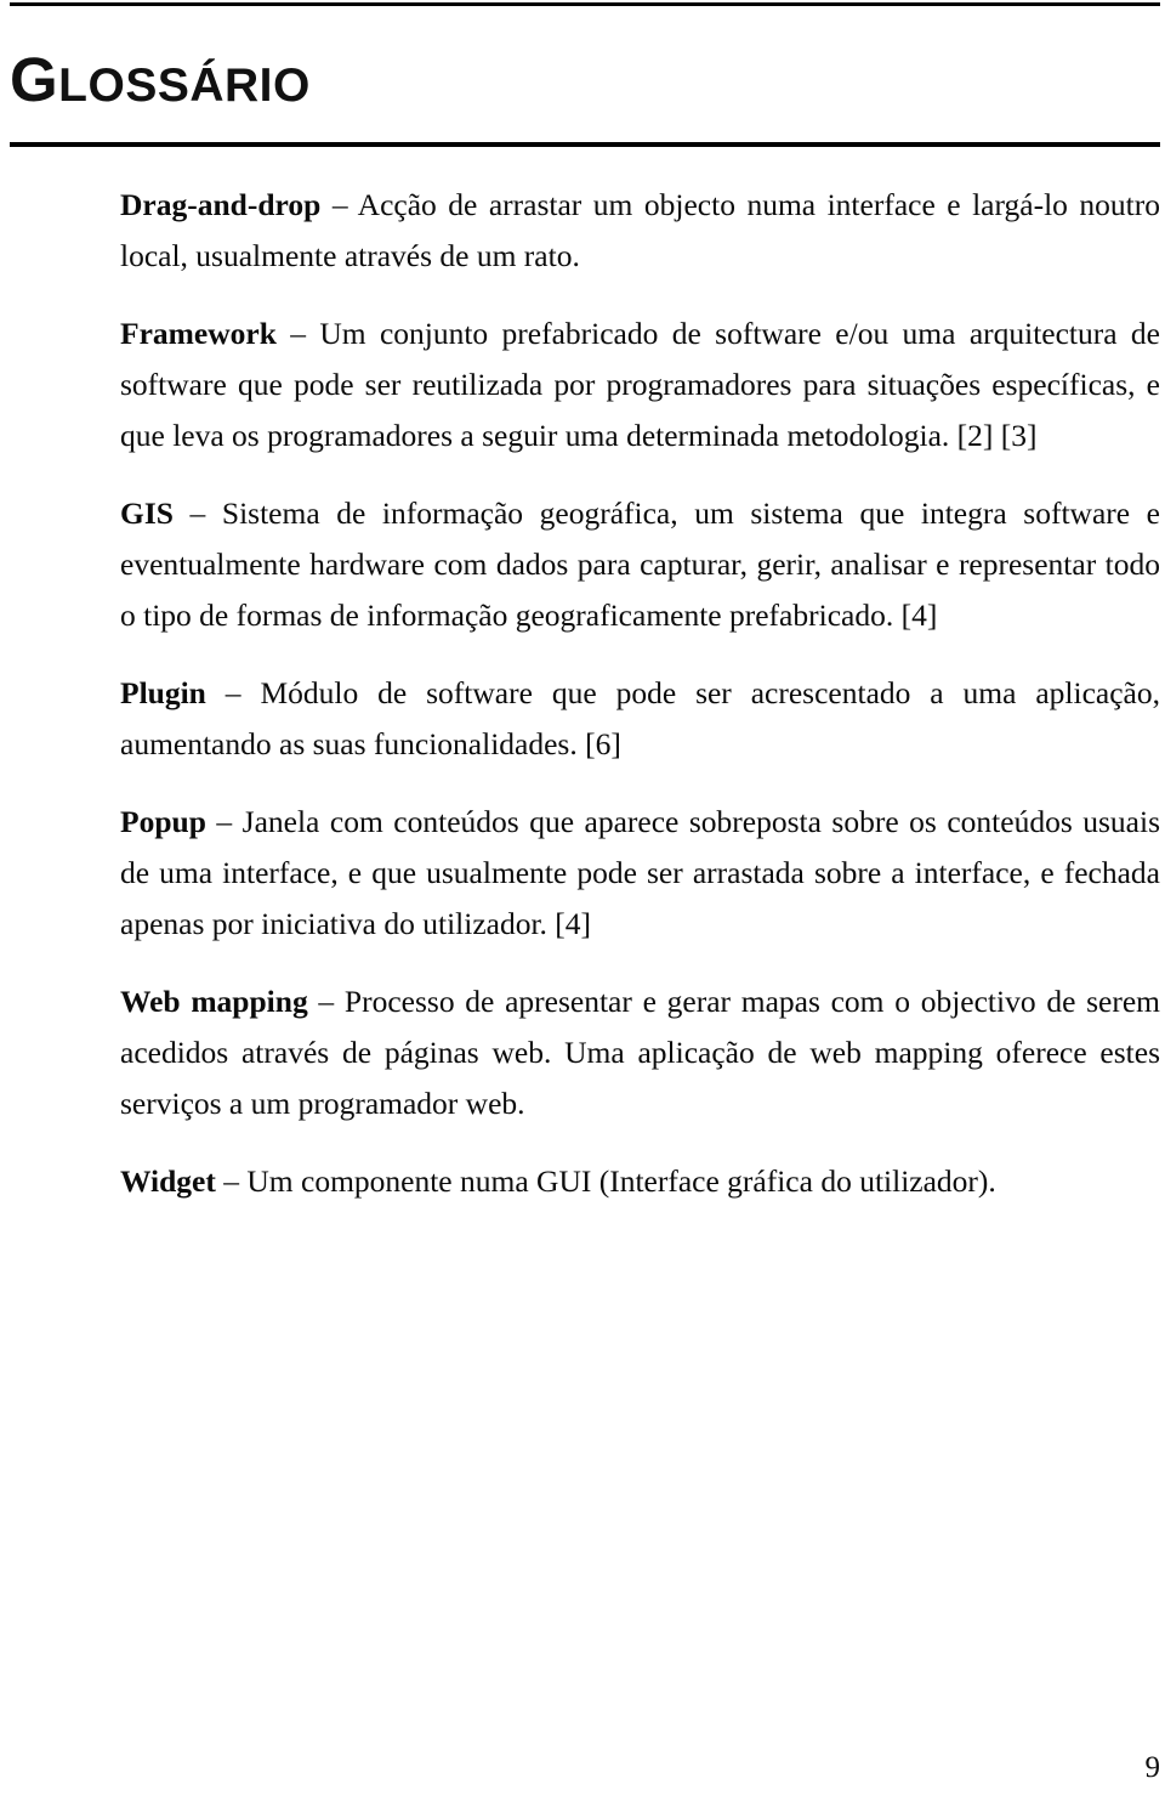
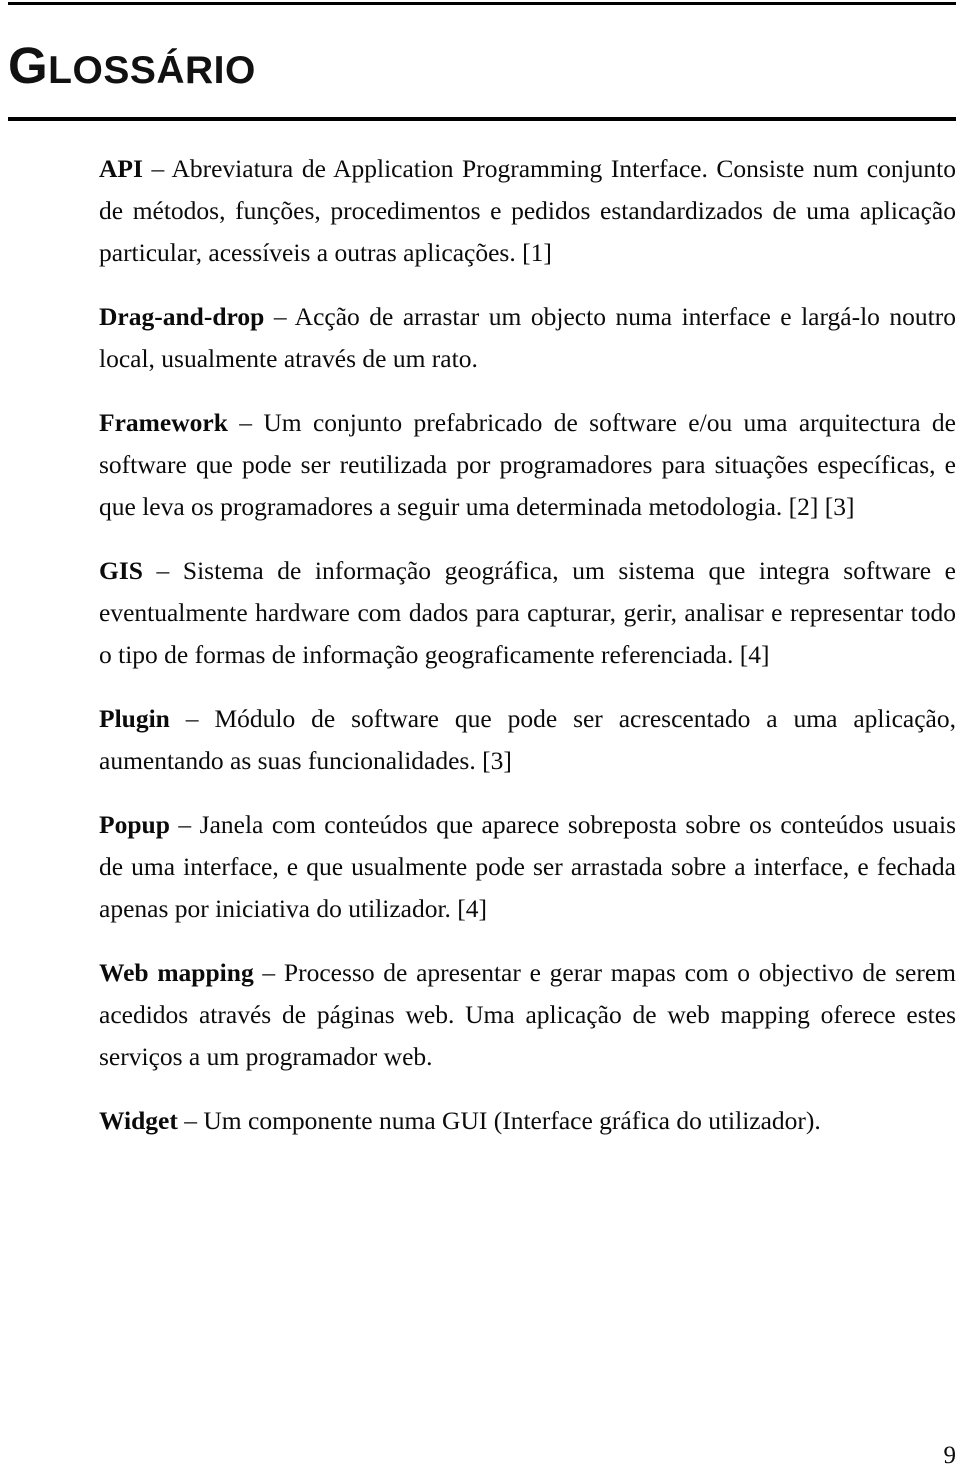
  GLOSSÁRIO
+ API – Abreviatura de Application Programming Interface. Consiste num conjunto de métodos, funções, procedimentos e pedidos estandardizados de uma aplicação particular, acessíveis a outras aplicações. [1]
  Drag-and-drop – Acção de arrastar um objecto numa interface e largá-lo noutro local, usualmente através de um rato.
  Framework – Um conjunto prefabricado de software e/ou uma arquitectura de software que pode ser reutilizada por programadores para situações específicas, e que leva os programadores a seguir uma determinada metodologia. [2] [3]
- GIS – Sistema de informação geográfica, um sistema que integra software e eventualmente hardware com dados para capturar, gerir, analisar e representar todo o tipo de formas de informação geograficamente prefabricado. [4]
+ GIS – Sistema de informação geográfica, um sistema que integra software e eventualmente hardware com dados para capturar, gerir, analisar e representar todo o tipo de formas de informação geograficamente referenciada. [4]
- Plugin – Módulo de software que pode ser acrescentado a uma aplicação, aumentando as suas funcionalidades. [6]
+ Plugin – Módulo de software que pode ser acrescentado a uma aplicação, aumentando as suas funcionalidades. [3]
  Popup – Janela com conteúdos que aparece sobreposta sobre os conteúdos usuais de uma interface, e que usualmente pode ser arrastada sobre a interface, e fechada apenas por iniciativa do utilizador. [4]
  Web mapping – Processo de apresentar e gerar mapas com o objectivo de serem acedidos através de páginas web. Uma aplicação de web mapping oferece estes serviços a um programador web.
  Widget – Um componente numa GUI (Interface gráfica do utilizador).
  9
